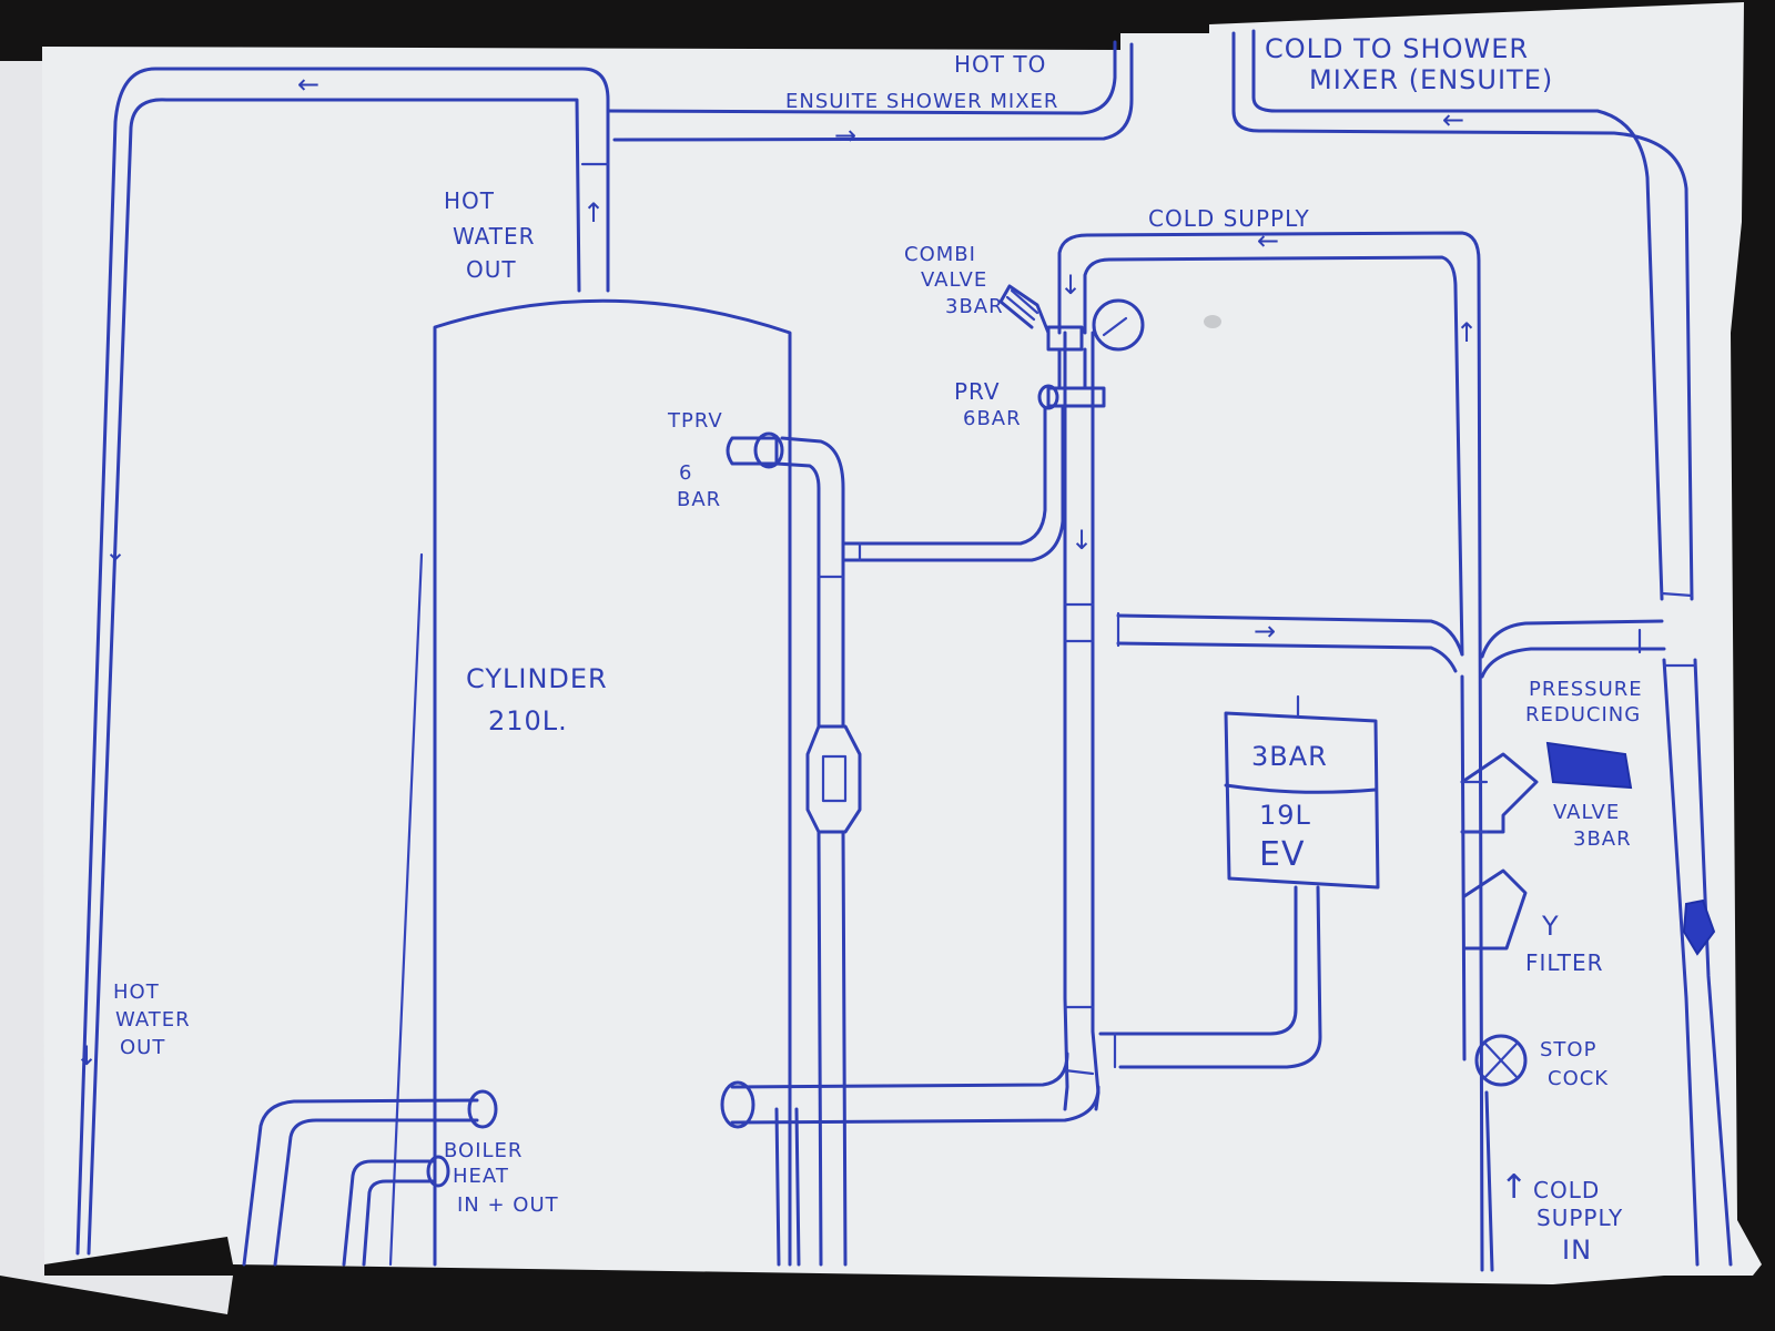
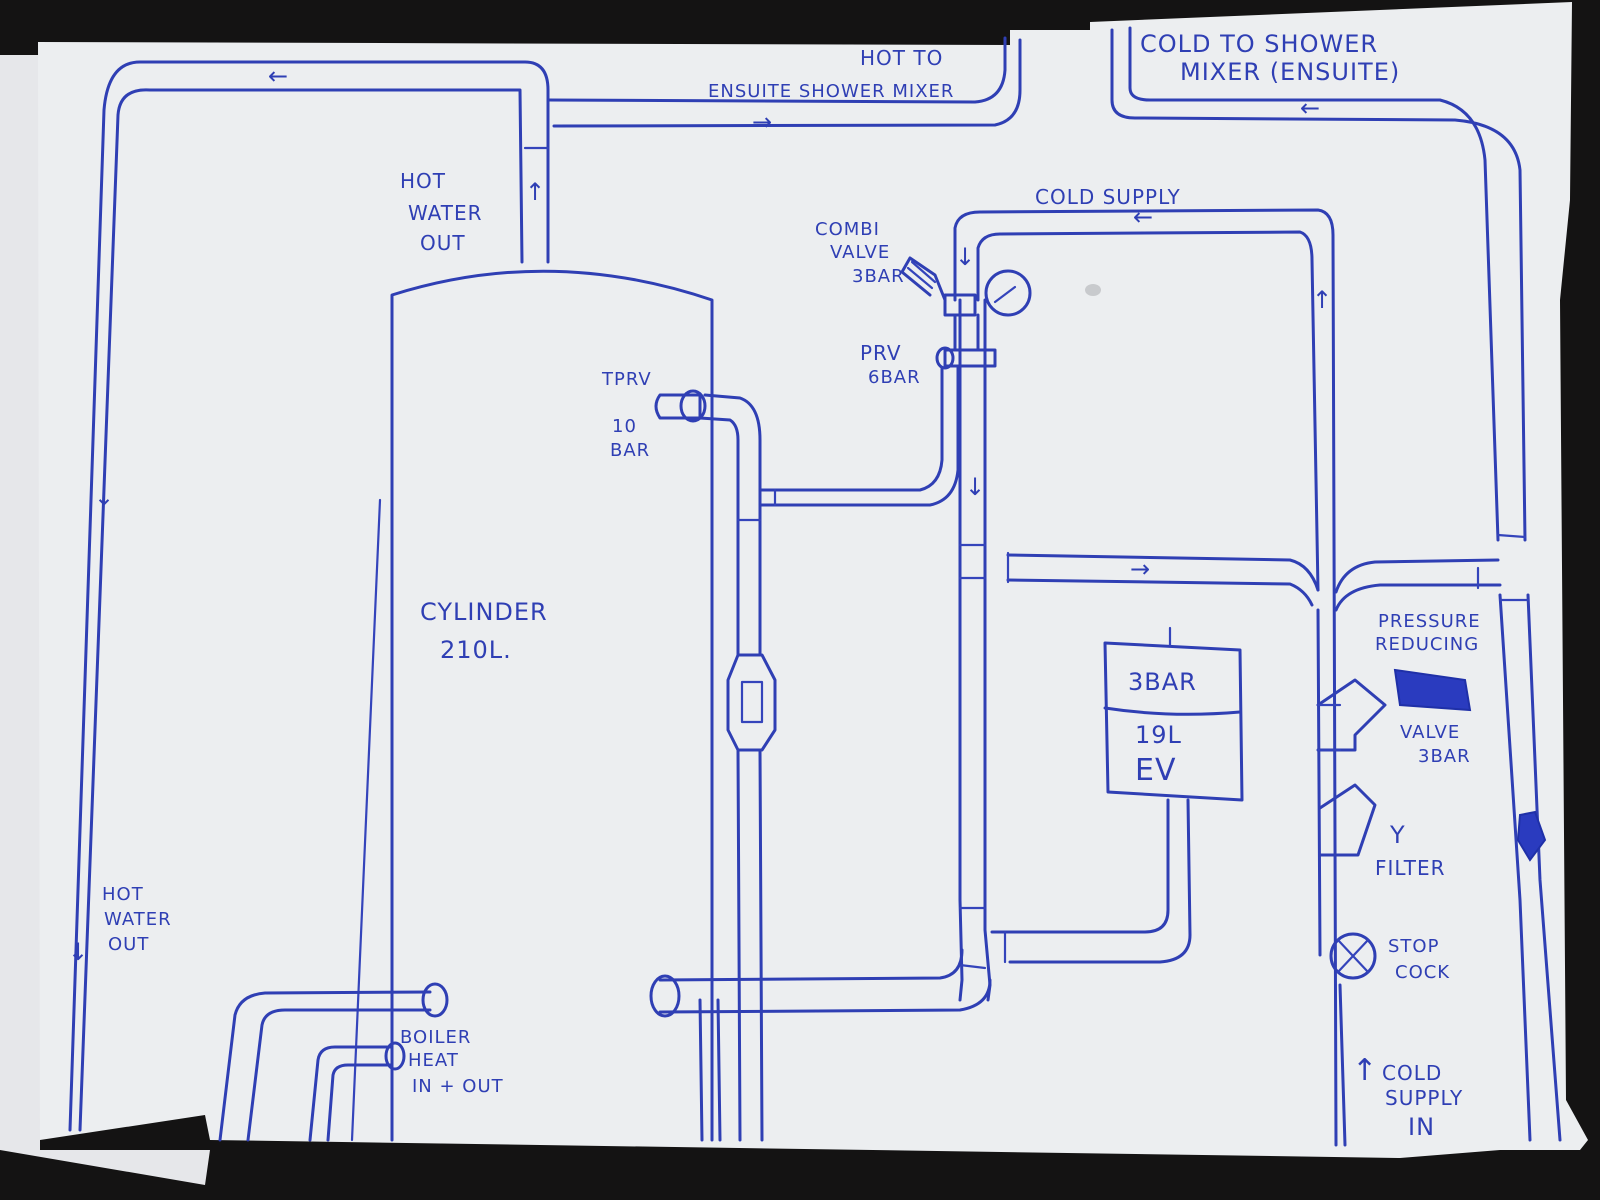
  ←
  →
  ←
  ←
  ↑
  ↓
  ↓
  ↓
  ↓
  →
  ↑
  ↑
  HOT TO
  ENSUITE SHOWER MIXER
  COLD TO SHOWER
  MIXER (ENSUITE)
  COLD SUPPLY
  COMBI
  VALVE
  3BAR
  PRV
  6BAR
  TPRV
- 6
+ 10
  BAR
  HOT
  WATER
  OUT
  CYLINDER
  210L.
  3BAR
  19L
  EV
  PRESSURE
  REDUCING
  VALVE
  3BAR
  Y
  FILTER
  STOP
  COCK
  COLD
  SUPPLY
  IN
  HOT
  WATER
  OUT
  BOILER
  HEAT
  IN + OUT
